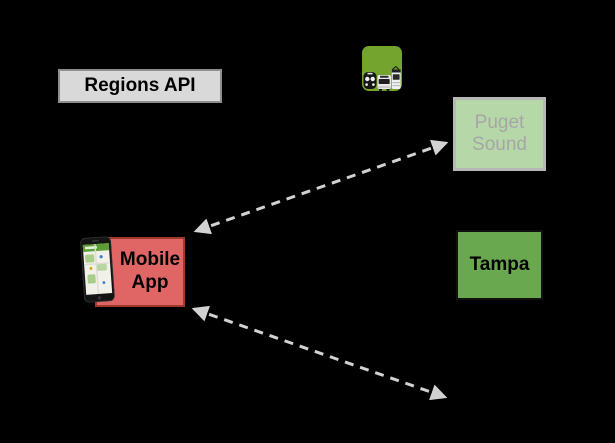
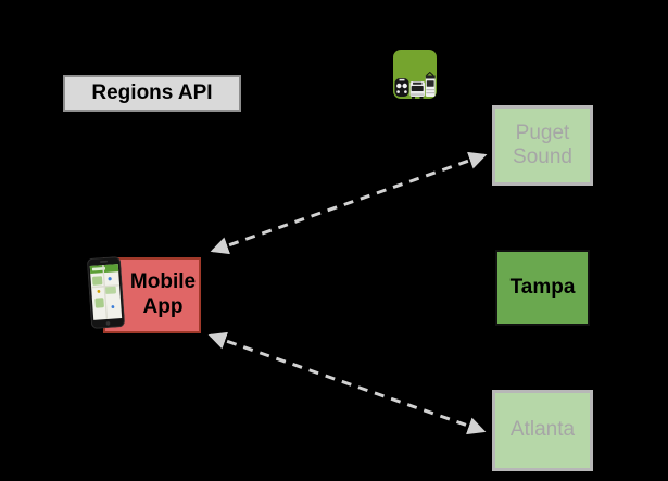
  Regions API
  Puget Sound
  Tampa
+ Atlanta
  Mobile App
